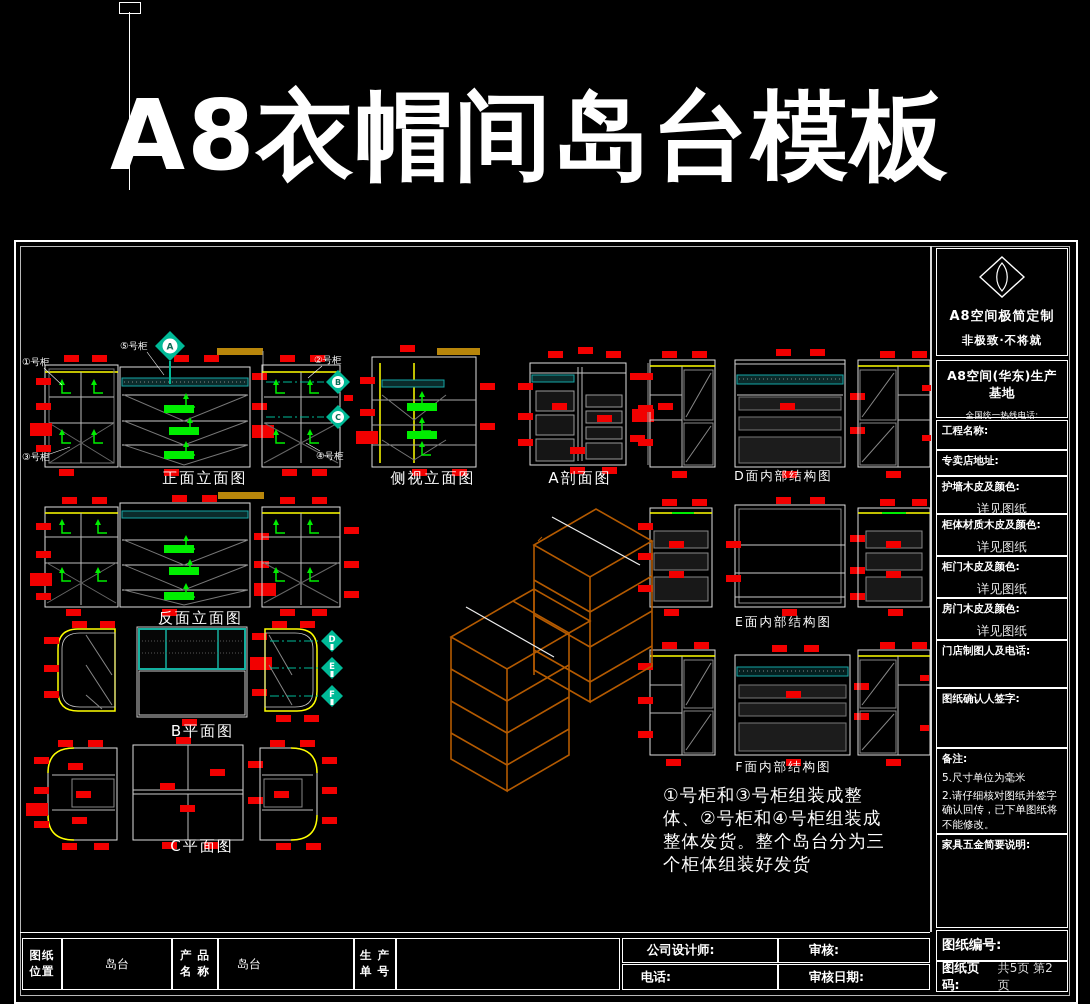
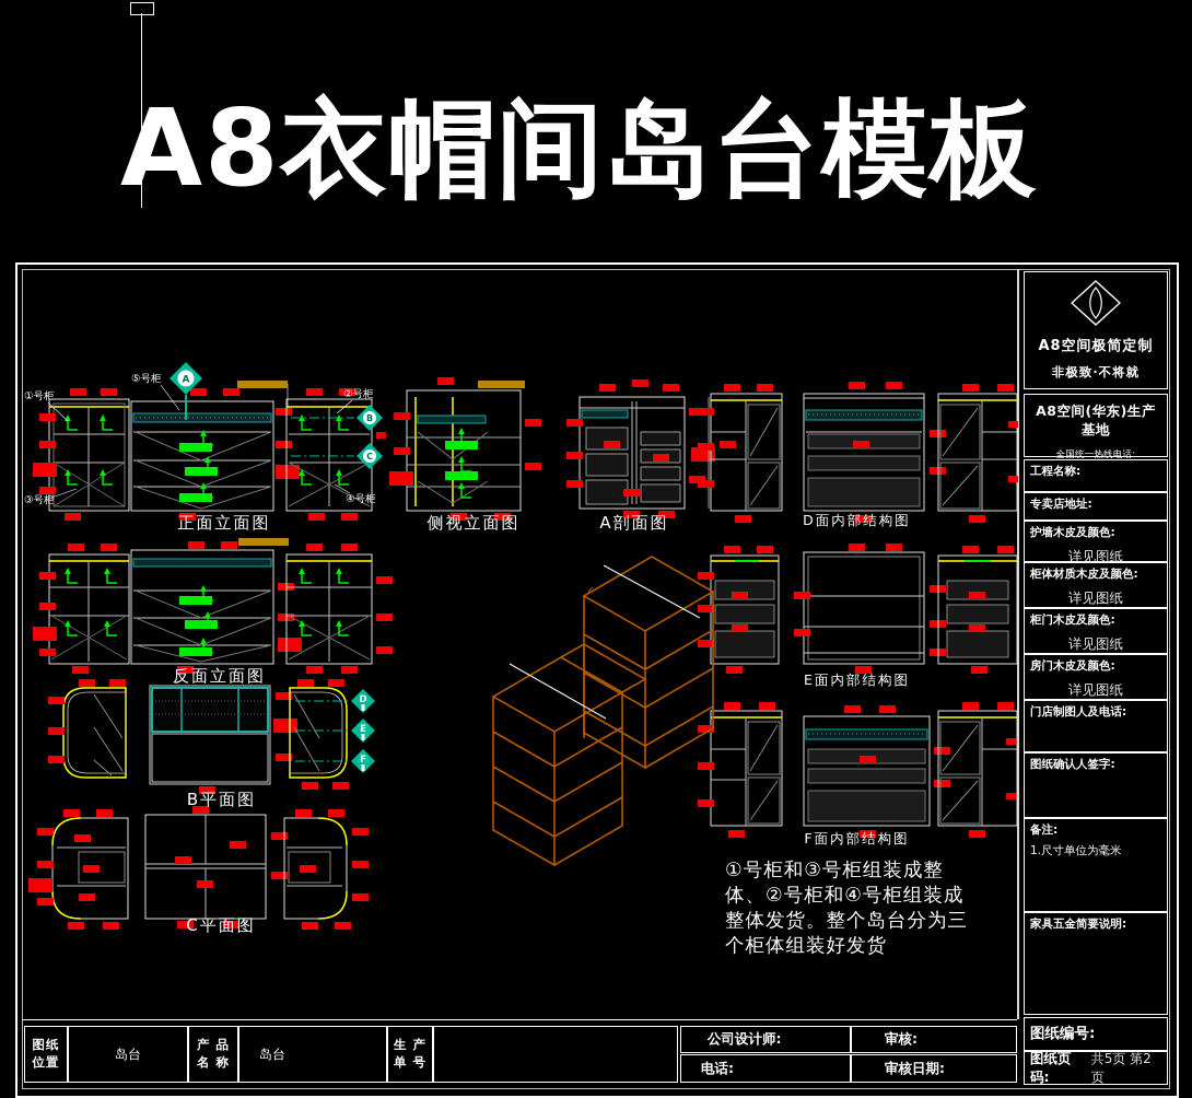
  A8衣帽间岛台模板
  A
  B
  C
  ①号柜
  ③号柜
  ⑤号柜
  ②号柜
  ④号柜
  D
  E
  F
  正面立面图
  侧视立面图
  A剖面图
  D面内部结构图
  反面立面图
  E面内部结构图
  B平面图
  F面内部结构图
  C平面图
  ①号柜和③号柜组装成整体、②号柜和④号柜组装成整体发货。整个岛台分为三个柜体组装好发货
  A8空间极简定制
  非极致·不将就
  A8空间(华东)生产基地
  工程名称:
  专卖店地址:
  护墙木皮及颜色:
  详见图纸
  柜体材质木皮及颜色:
  详见图纸
  柜门木皮及颜色:
  详见图纸
  房门木皮及颜色:
  详见图纸
  门店制图人及电话:
  图纸确认人签字:
  备注:
- 5.尺寸单位为毫米
+ 1.尺寸单位为毫米
- 2.请仔细核对图纸并签字确认回传，已下单图纸将不能修改。
  家具五金简要说明:
  图纸编号:
  图纸页码:
  共5页 第2页
  图纸
  位置
  岛台
  产 品
  名 称
  岛台
  生 产
  单 号
  公司设计师:
  审核:
  电话:
  审核日期:
